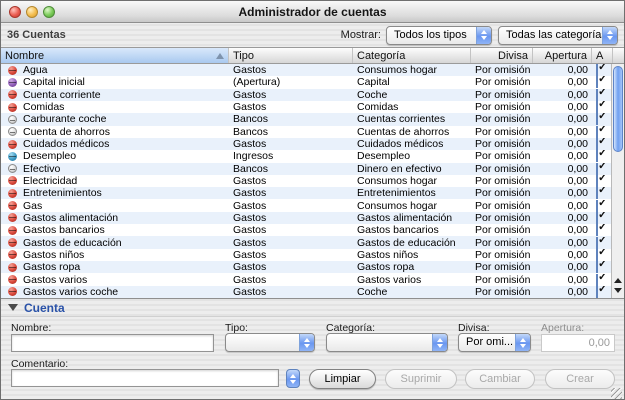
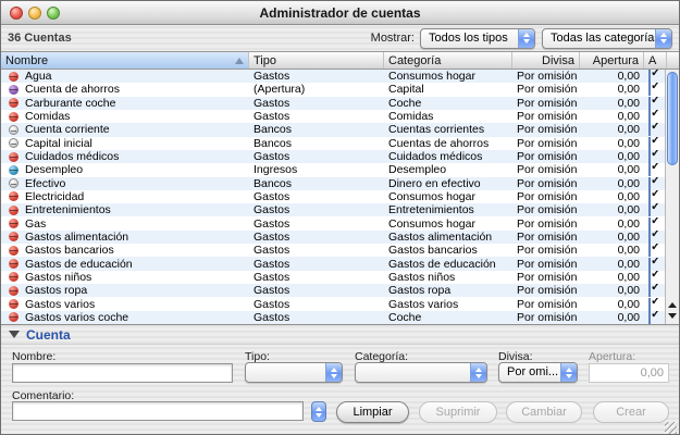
  Administrador de cuentas
  36 Cuentas
  Mostrar:
  Todos los tipos
  Todas las categoría
  Nombre
  Tipo
  Categoría
  Divisa
  Apertura
  A
  Agua
  Gastos
  Consumos hogar
  Por omisión
  0,00
- Capital inicial
+ Cuenta de ahorros
  (Apertura)
  Capital
  Por omisión
  0,00
- Cuenta corriente
+ Carburante coche
  Gastos
  Coche
  Por omisión
  0,00
  Comidas
  Gastos
  Comidas
  Por omisión
  0,00
- Carburante coche
+ Cuenta corriente
  Bancos
  Cuentas corrientes
  Por omisión
  0,00
- Cuenta de ahorros
+ Capital inicial
  Bancos
  Cuentas de ahorros
  Por omisión
  0,00
  Cuidados médicos
  Gastos
  Cuidados médicos
  Por omisión
  0,00
  Desempleo
  Ingresos
  Desempleo
  Por omisión
  0,00
  Efectivo
  Bancos
  Dinero en efectivo
  Por omisión
  0,00
  Electricidad
  Gastos
  Consumos hogar
  Por omisión
  0,00
  Entretenimientos
  Gastos
  Entretenimientos
  Por omisión
  0,00
  Gas
  Gastos
  Consumos hogar
  Por omisión
  0,00
  Gastos alimentación
  Gastos
  Gastos alimentación
  Por omisión
  0,00
  Gastos bancarios
  Gastos
  Gastos bancarios
  Por omisión
  0,00
  Gastos de educación
  Gastos
  Gastos de educación
  Por omisión
  0,00
  Gastos niños
  Gastos
  Gastos niños
  Por omisión
  0,00
  Gastos ropa
  Gastos
  Gastos ropa
  Por omisión
  0,00
  Gastos varios
  Gastos
  Gastos varios
  Por omisión
  0,00
  Gastos varios coche
  Gastos
  Coche
  Por omisión
  0,00
  Cuenta
  Nombre:
  Tipo:
  Categoría:
  Divisa:
  Por omi...
  Apertura:
  0,00
  Comentario:
  Limpiar
  Suprimir
  Cambiar
  Crear
